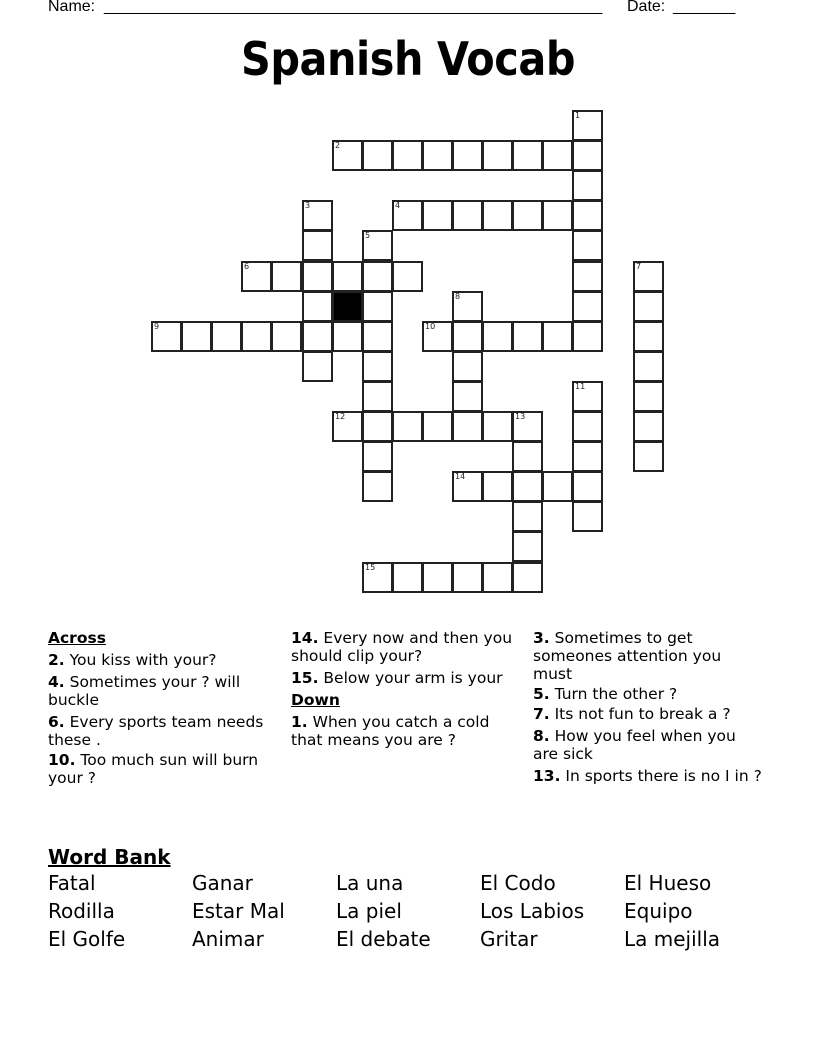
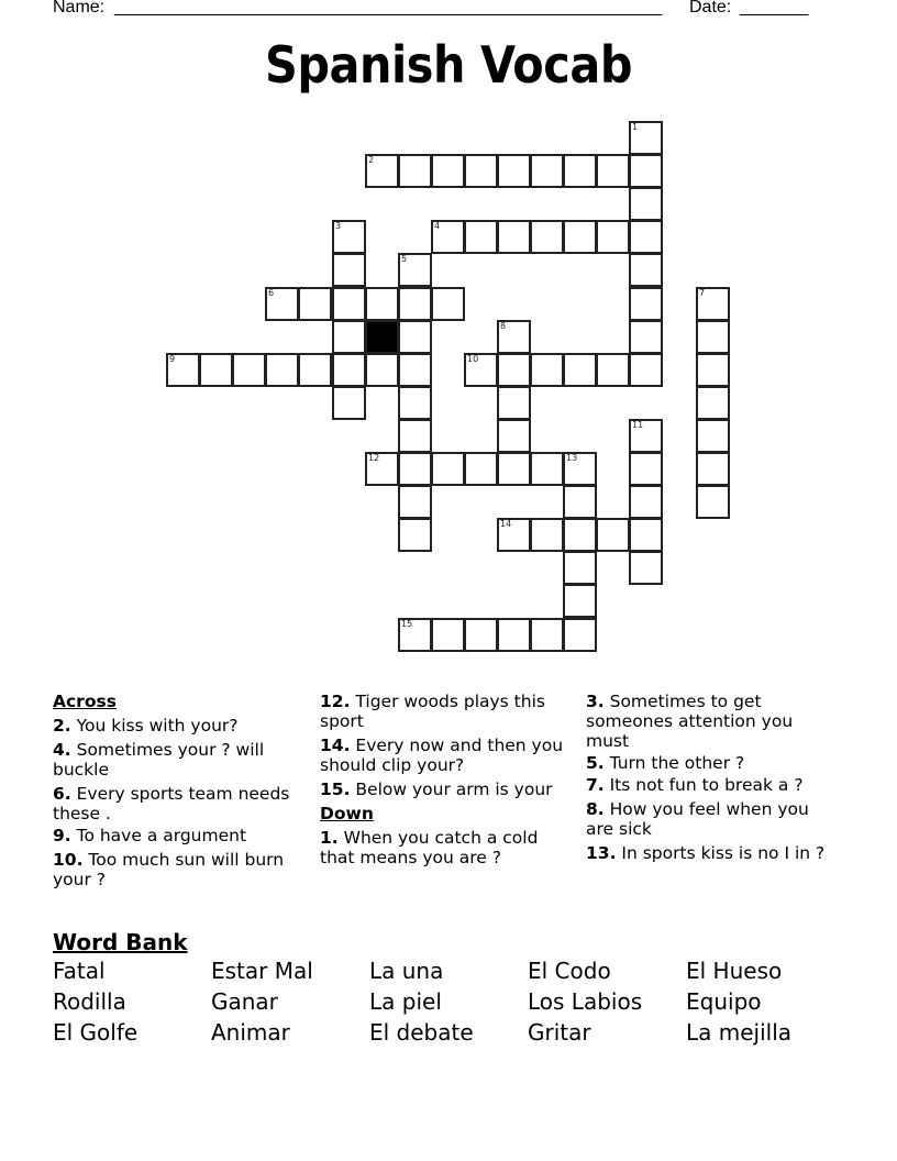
  Name:
  ________________________________________________________
  Date:
  _______
  Spanish Vocab
  1
  2
  3
  4
  5
  6
  7
  8
  9
  10
  11
  12
  13
  14
  15
  Across
  2. You kiss with your?
  4. Sometimes your ? will buckle
  6. Every sports team needs these .
+ 9. To have a argument
  10. Too much sun will burn your ?
+ 12. Tiger woods plays this sport
  14. Every now and then you should clip your?
  15. Below your arm is your
  Down
  1. When you catch a cold that means you are ?
  3. Sometimes to get someones attention you must
  5. Turn the other ?
  7. Its not fun to break a ?
  8. How you feel when you are sick
- 13. In sports there is no I in ?
+ 13. In sports kiss is no I in ?
  Word Bank
  Fatal
- Ganar
+ Estar Mal
  La una
  El Codo
  El Hueso
  Rodilla
- Estar Mal
+ Ganar
  La piel
  Los Labios
  Equipo
  El Golfe
  Animar
  El debate
  Gritar
  La mejilla
